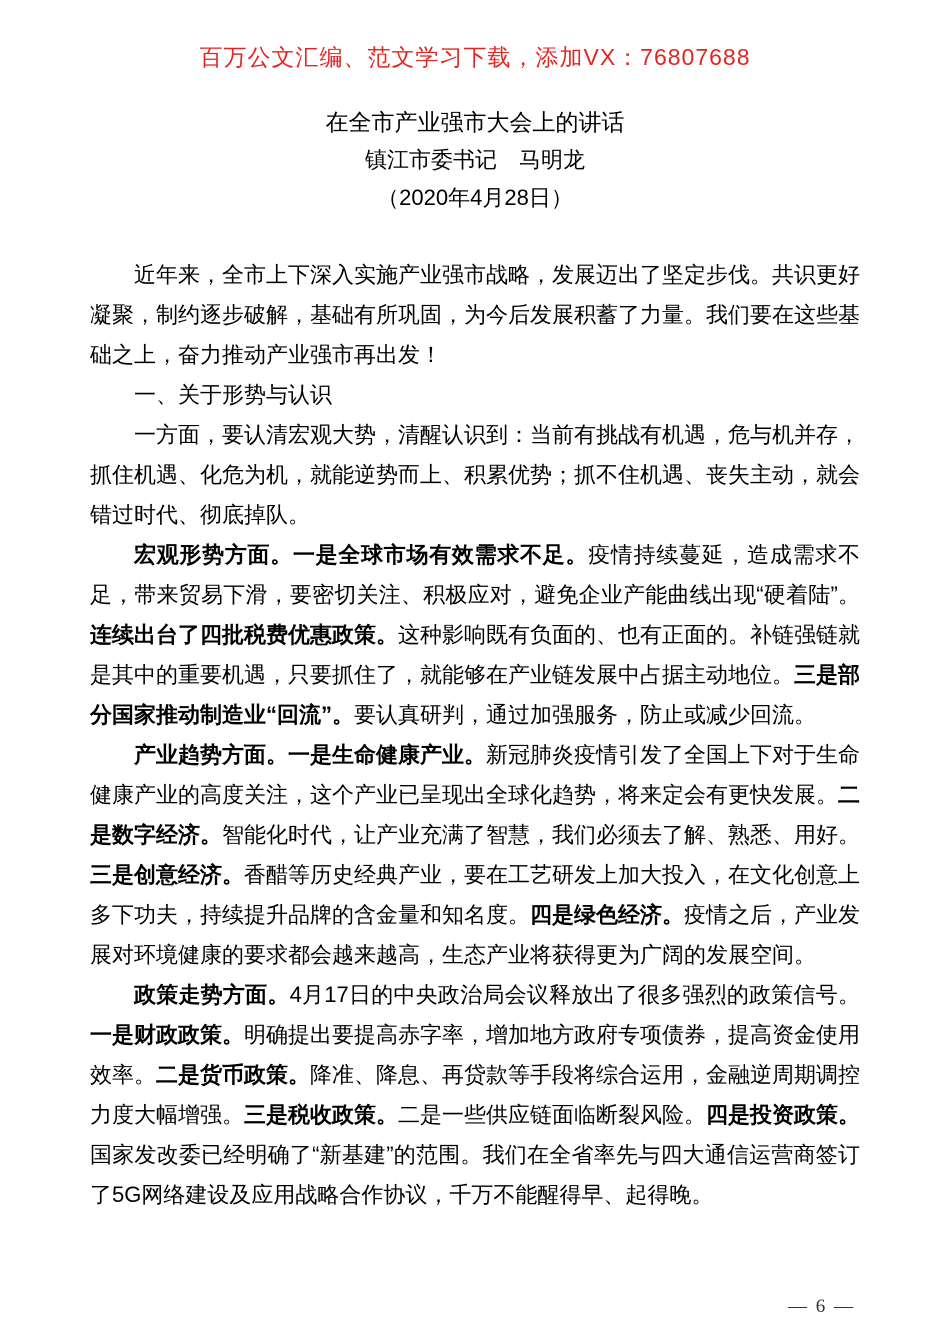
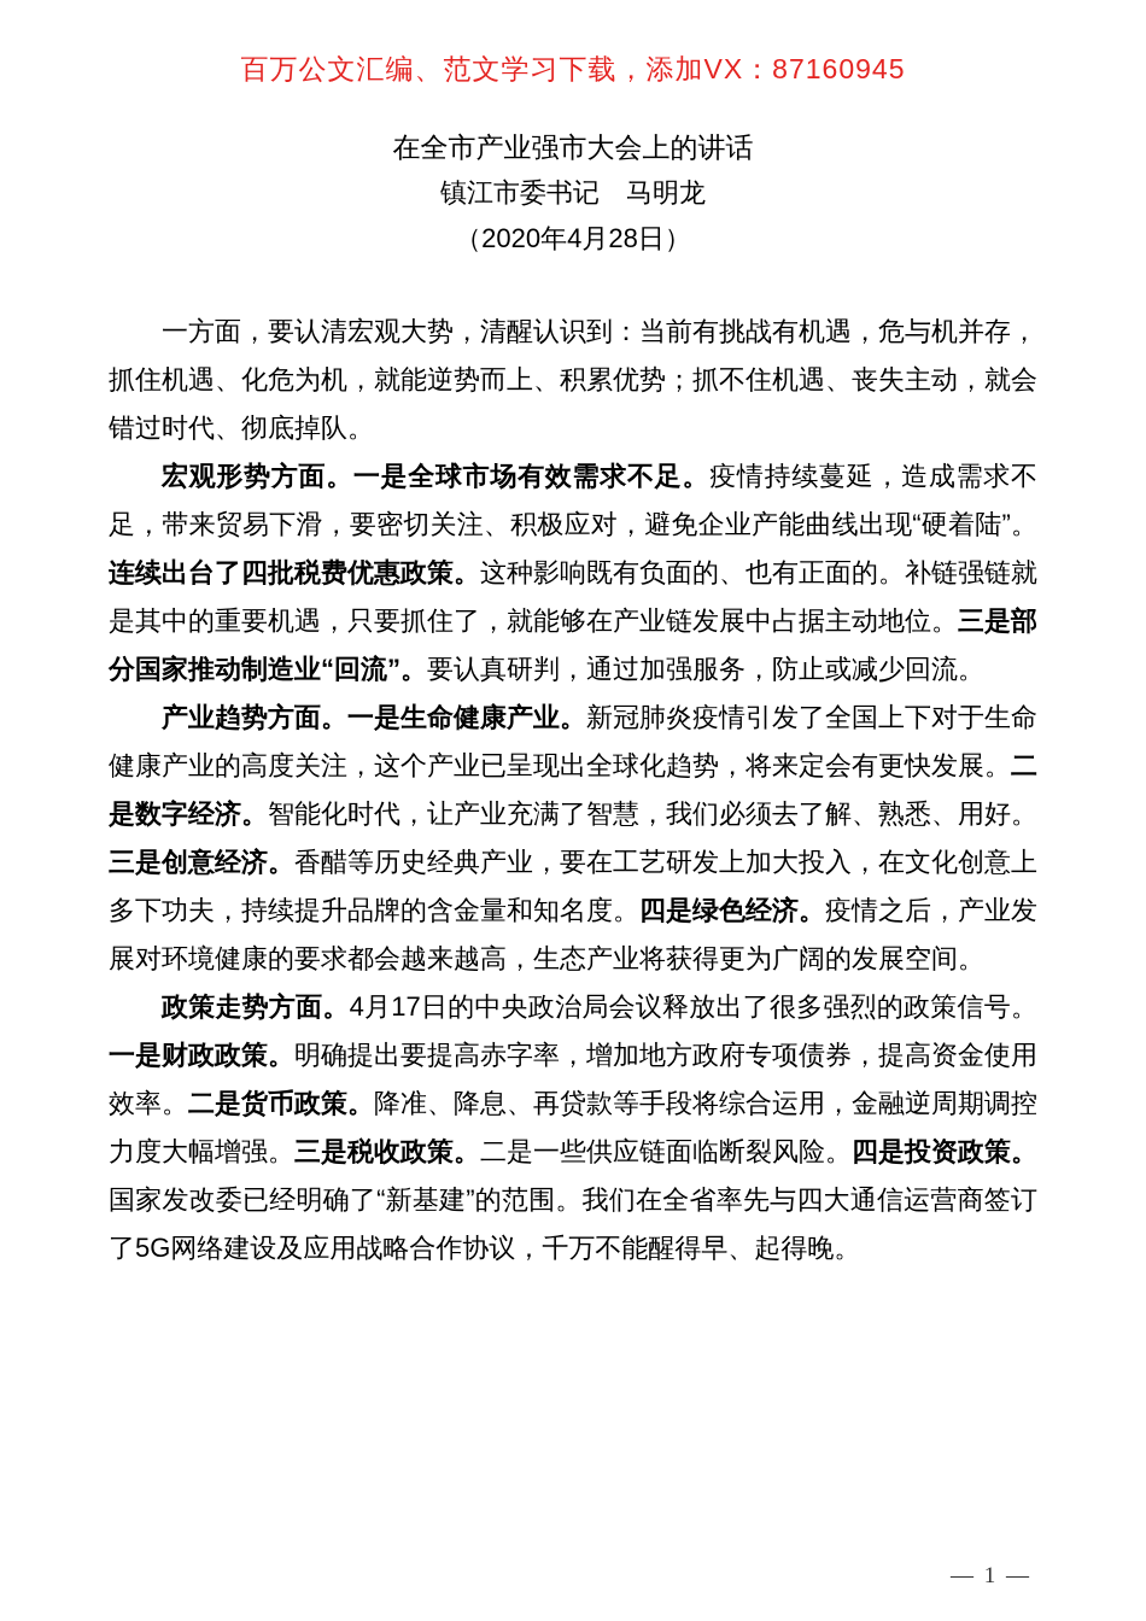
- 百万公文汇编、范文学习下载，添加VX：76807688
+ 百万公文汇编、范文学习下载，添加VX：87160945
  在全市产业强市大会上的讲话
  镇江市委书记 马明龙
  （2020年4月28日）
- 近年来，全市上下深入实施产业强市战略，发展迈出了坚定步伐。共识更好凝聚，制约逐步破解，基础有所巩固，为今后发展积蓄了力量。我们要在这些基础之上，奋力推动产业强市再出发！
- 一、关于形势与认识
  一方面，要认清宏观大势，清醒认识到：当前有挑战有机遇，危与机并存，抓住机遇、化危为机，就能逆势而上、积累优势；抓不住机遇、丧失主动，就会错过时代、彻底掉队。
  宏观形势方面。一是全球市场有效需求不足。疫情持续蔓延，造成需求不足，带来贸易下滑，要密切关注、积极应对，避免企业产能曲线出现“硬着陆”。连续出台了四批税费优惠政策。这种影响既有负面的、也有正面的。补链强链就是其中的重要机遇，只要抓住了，就能够在产业链发展中占据主动地位。三是部分国家推动制造业“回流”。要认真研判，通过加强服务，防止或减少回流。
  产业趋势方面。一是生命健康产业。新冠肺炎疫情引发了全国上下对于生命健康产业的高度关注，这个产业已呈现出全球化趋势，将来定会有更快发展。二是数字经济。智能化时代，让产业充满了智慧，我们必须去了解、熟悉、用好。三是创意经济。香醋等历史经典产业，要在工艺研发上加大投入，在文化创意上多下功夫，持续提升品牌的含金量和知名度。四是绿色经济。疫情之后，产业发展对环境健康的要求都会越来越高，生态产业将获得更为广阔的发展空间。
  政策走势方面。4月17日的中央政治局会议释放出了很多强烈的政策信号。一是财政政策。明确提出要提高赤字率，增加地方政府专项债券，提高资金使用效率。二是货币政策。降准、降息、再贷款等手段将综合运用，金融逆周期调控力度大幅增强。三是税收政策。二是一些供应链面临断裂风险。四是投资政策。国家发改委已经明确了“新基建”的范围。我们在全省率先与四大通信运营商签订了5G网络建设及应用战略合作协议，千万不能醒得早、起得晚。
- — 6 —
+ — 1 —
